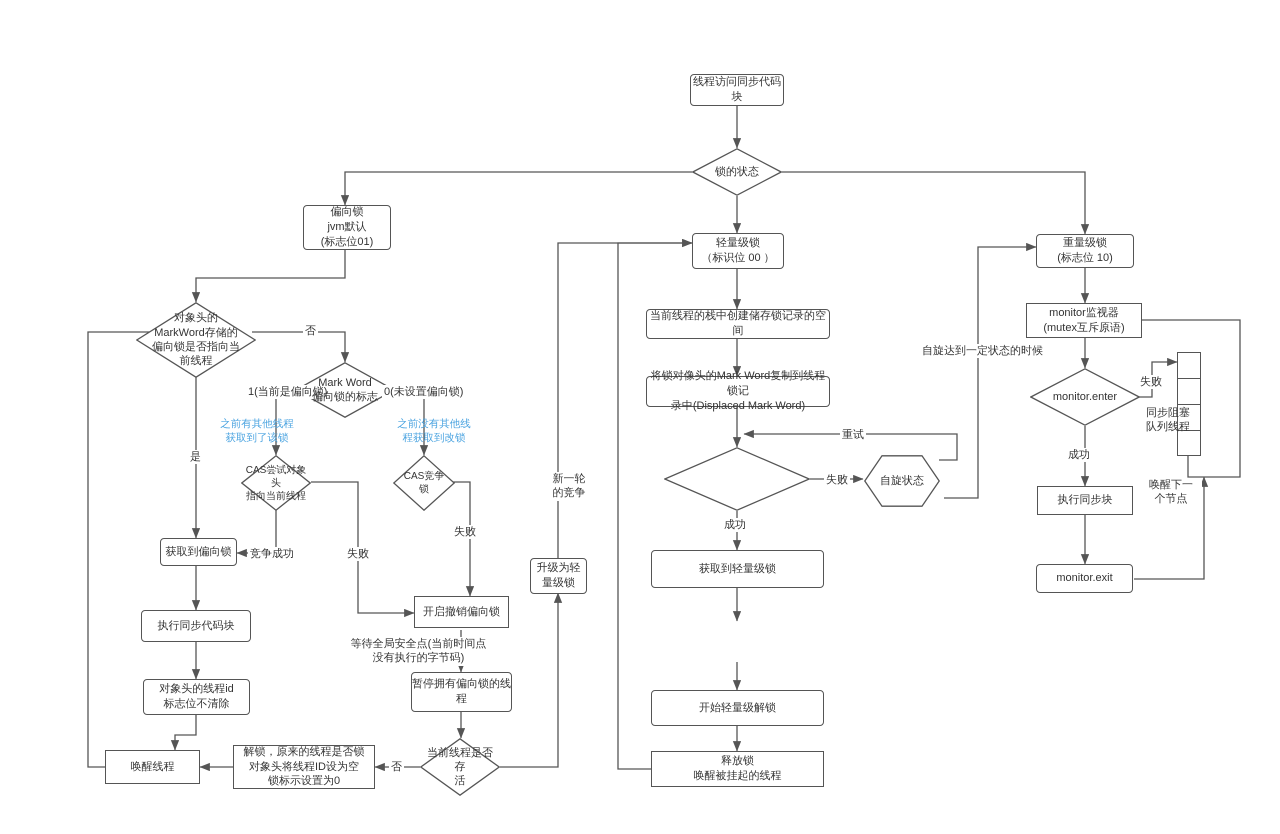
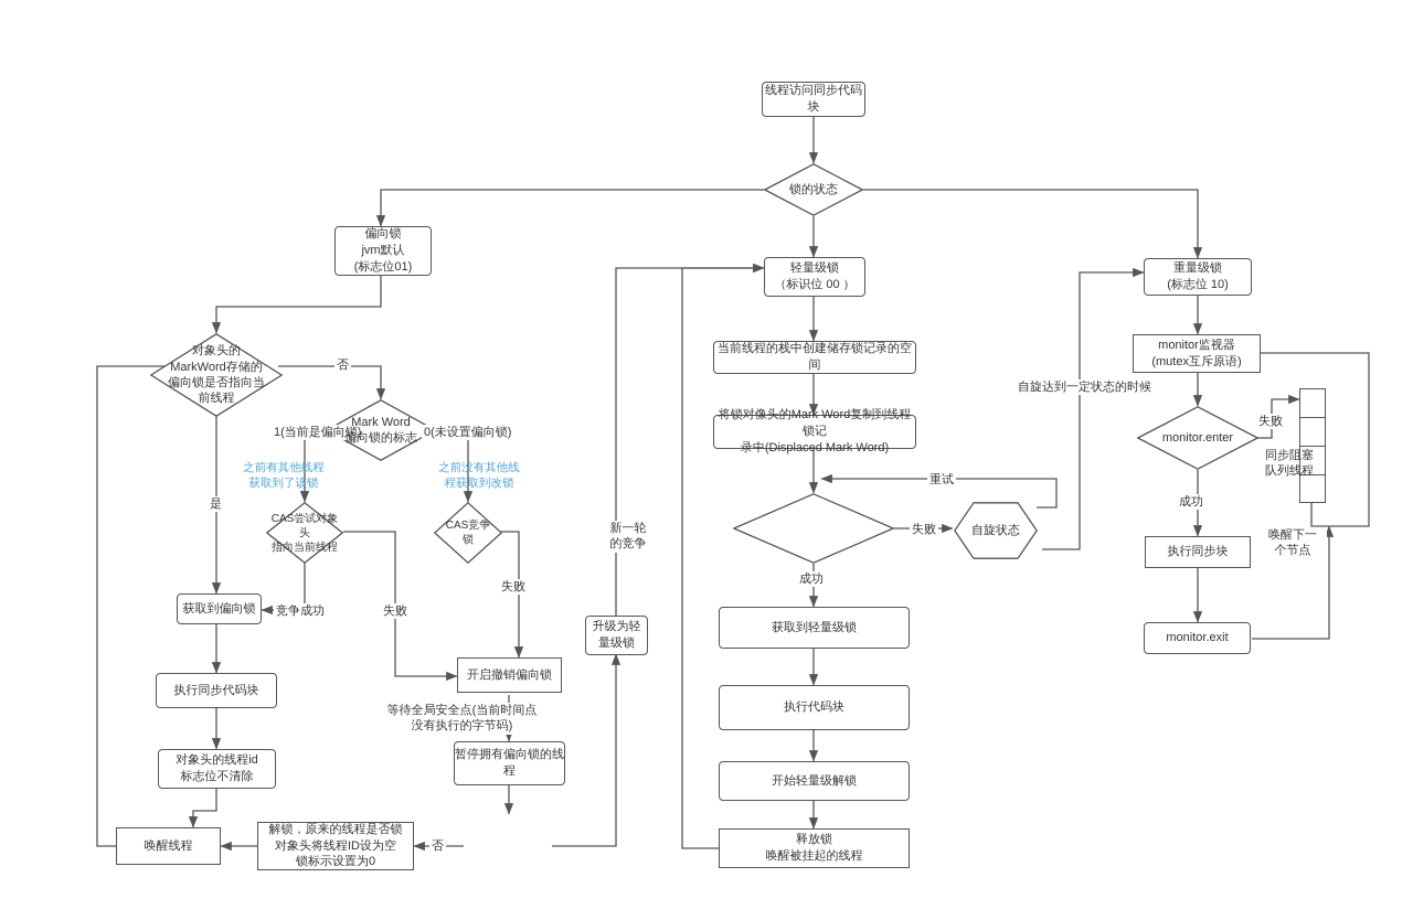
  线程访问同步代码块
  锁的状态
  偏向锁
  jvm默认
  (标志位01)
  对象头的
  MarkWord存储的
  偏向锁是否指向当
  前线程
  否
  是
  Mark Word
  偏向锁的标志
  1(当前是偏向锁)
  0(未设置偏向锁)
  之前有其他线程
  获取到了该锁
  之前没有其他线
  程获取到改锁
  CAS尝试对象头
  指向当前线程
  CAS竞争
  锁
  竞争成功
  失败
  失败
  获取到偏向锁
  执行同步代码块
  对象头的线程id
  标志位不清除
  唤醒线程
  解锁，原来的线程是否锁
  对象头将线程ID设为空
  锁标示设置为0
  开启撤销偏向锁
  等待全局安全点(当前时间点
  没有执行的字节码)
  暂停拥有偏向锁的线
  程
- 当前线程是否存
- 活
  否
  升级为轻
  量级锁
  轻量级锁
  （标识位 00 ）
  当前线程的栈中创建储存锁记录的空间
  将锁对像头的Mark Word复制到线程锁记
  录中(Displaced Mark Word)
  重试
  失败
  成功
  自旋状态
  新一轮
  的竞争
  获取到轻量级锁
+ 执行代码块
  开始轻量级解锁
  释放锁
  唤醒被挂起的线程
  重量级锁
  (标志位 10)
  monitor监视器
  (mutex互斥原语)
  自旋达到一定状态的时候
  monitor.enter
  失败
  成功
  同步阻塞
  队列线程
  唤醒下一
  个节点
  执行同步块
  monitor.exit
